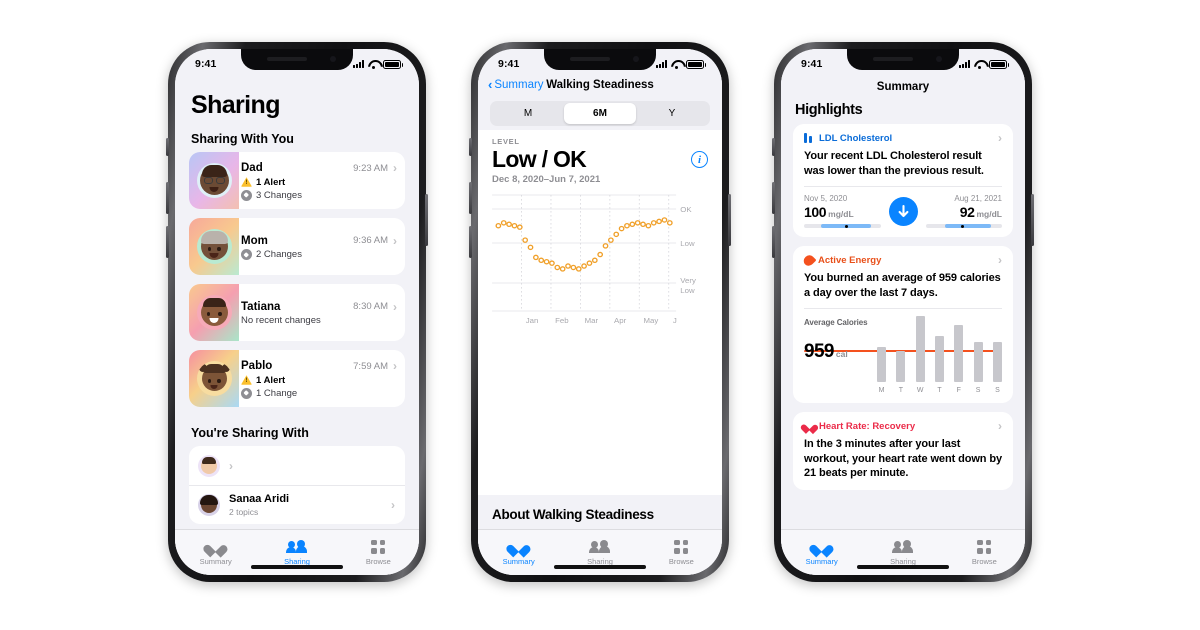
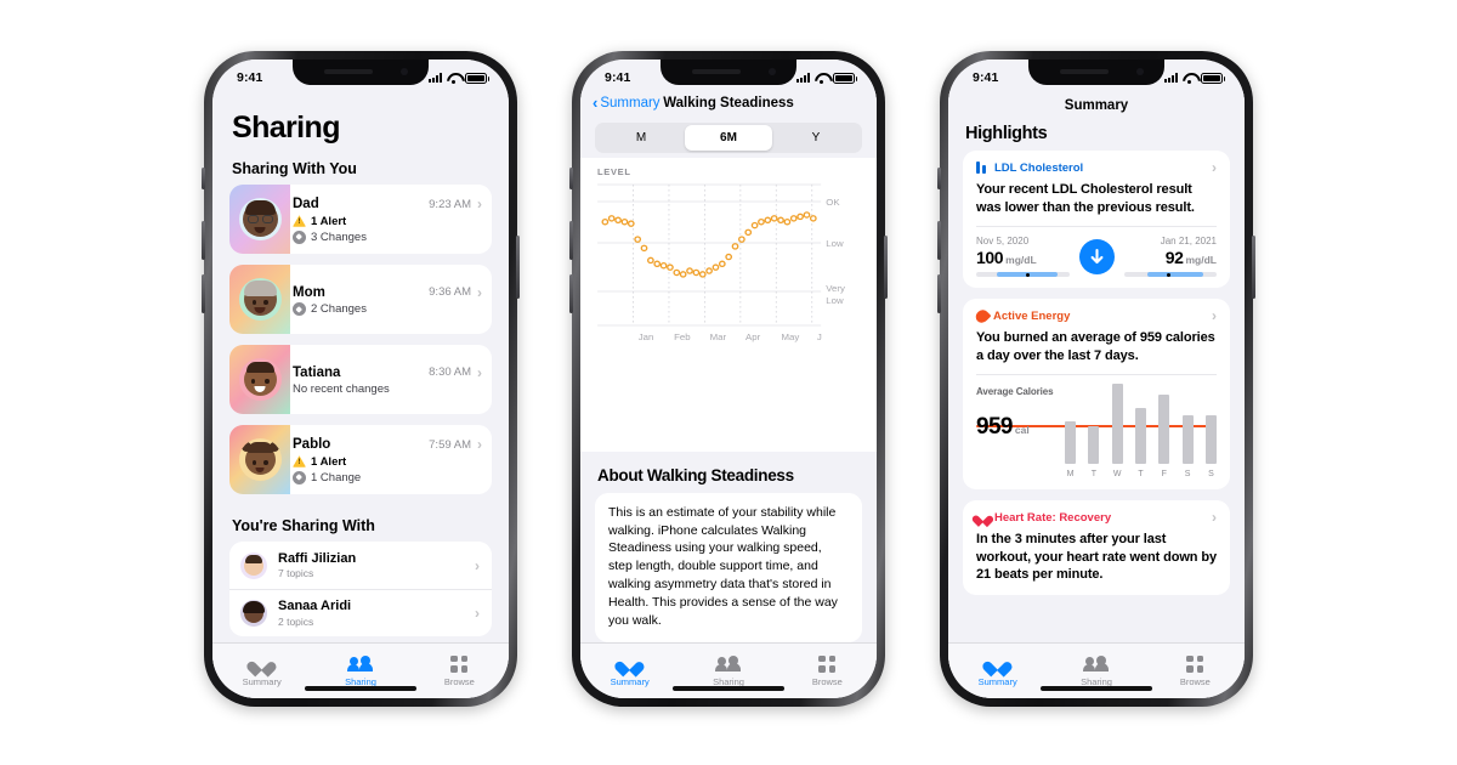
  9:41
  Sharing
  Sharing With You
  Dad
  9:23 AM
  ›
  1 Alert
  3 Changes
  Mom
  9:36 AM
  ›
  2 Changes
  Tatiana
  8:30 AM
  ›
  No recent changes
  Pablo
  7:59 AM
  ›
  1 Alert
  1 Change
  You're Sharing With
+ Raffi Jilizian
+ 7 topics
  ›
  Sanaa Aridi
  2 topics
  ›
  Summary
  Sharing
  Browse
  9:41
  ‹
  Summary
  Walking Steadiness
  M
  6M
  Y
  LEVEL
- Low / OK
- i
- Dec 8, 2020–Jun 7, 2021
  Jan
  Feb
  Mar
  Apr
  May
  J
  OK
  Low
  Very
  Low
  About Walking Steadiness
+ This is an estimate of your stability while walking. iPhone calculates Walking Steadiness using your walking speed, step length, double support time, and walking asymmetry data that's stored in Health. This provides a sense of the way you walk.
  Summary
  Sharing
  Browse
  9:41
  Summary
  Highlights
  LDL Cholesterol
  ›
  Your recent LDL Cholesterol result was lower than the previous result.
  Nov 5, 2020
  100 mg/dL
- Aug 21, 2021
+ Jan 21, 2021
  92 mg/dL
  Active Energy
  ›
  You burned an average of 959 calories a day over the last 7 days.
  Average Calories
  959 cal
  Heart Rate: Recovery
  ›
  In the 3 minutes after your last workout, your heart rate went down by 21 beats per minute.
  Summary
  Sharing
  Browse
